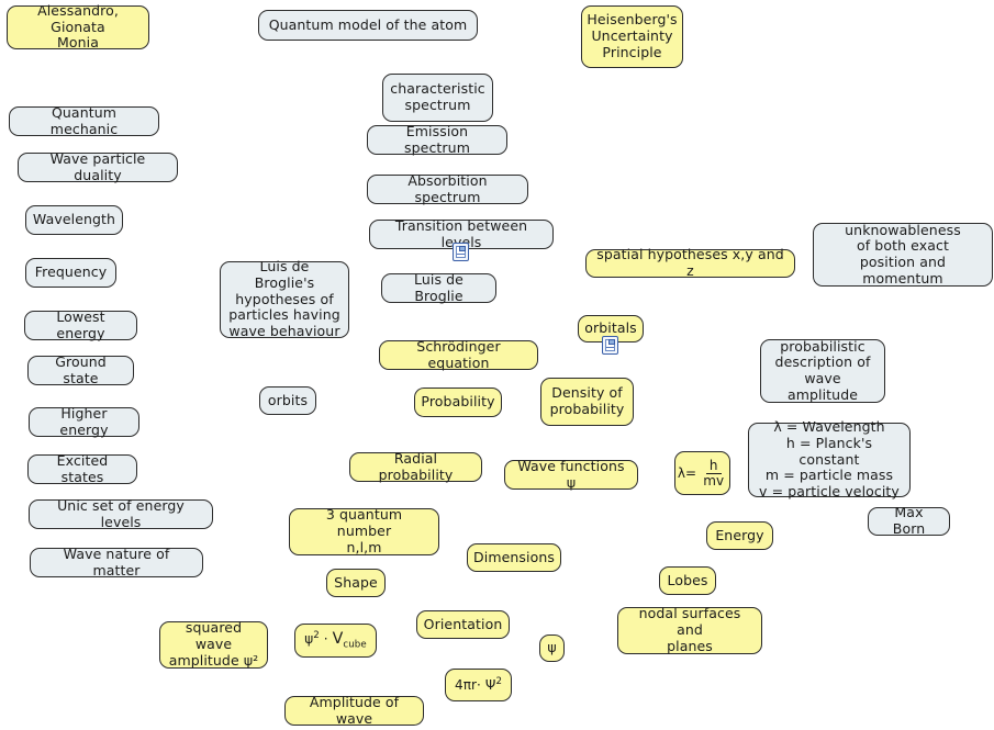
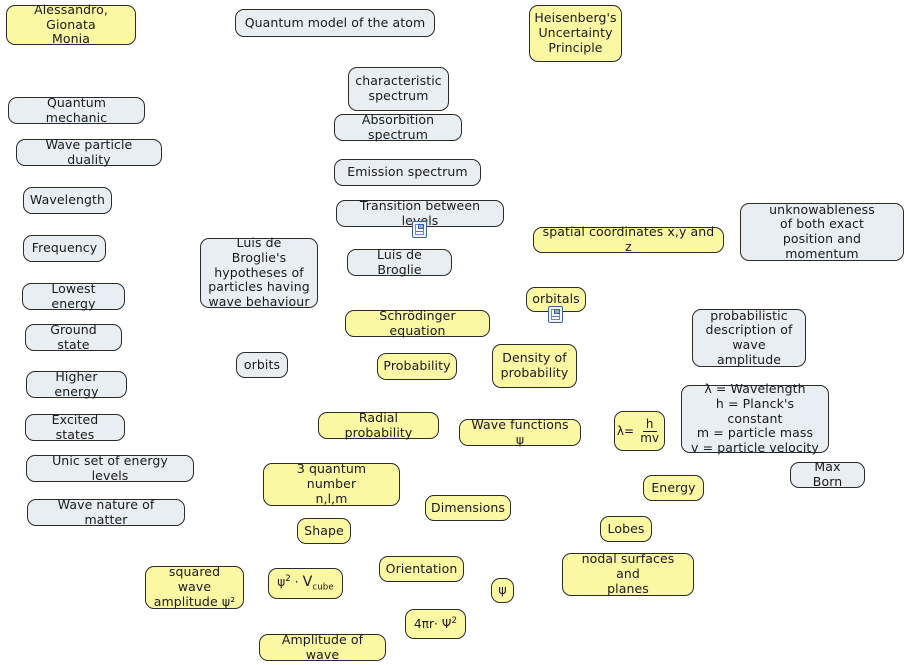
  Alessandro, Gionata
  Monia
  Quantum model of the atom
  Heisenberg's
  Uncertainty
  Principle
  characteristic
  spectrum
- Emission spectrum
+ Absorbition spectrum
  Quantum mechanic
- Absorbition spectrum
+ Emission spectrum
  Wave particle duality
  Wavelength
  Transition between levels
- spatial hypotheses x,y and z
+ spatial coordinates x,y and z
  unknowableness
  of both exact
  position and momentum
  Frequency
  Luis de Broglie's
  hypotheses of
  particles having
  wave behaviour
  Luis de Broglie
  Lowest energy
  orbitals
  probabilistic
  description of
  wave amplitude
  Schrödinger equation
  Ground state
  Density of
  probability
  orbits
  Probability
  Higher energy
  λ = Wavelength
  h = Planck's constant
  m = particle mass
  v = particle velocity
  Excited states
  Radial probability
  Wave functions ψ
  λ=
  h
  mv
  Unic set of energy levels
  Max Born
  3 quantum number
  n,l,m
  Energy
  Dimensions
  Wave nature of matter
  Shape
  Lobes
  nodal surfaces and
  planes
  Orientation
  squared wave
  amplitude ψ²
  ψ2 · Vcube
  ψ
  4πr· Ψ2
  Amplitude of wave
